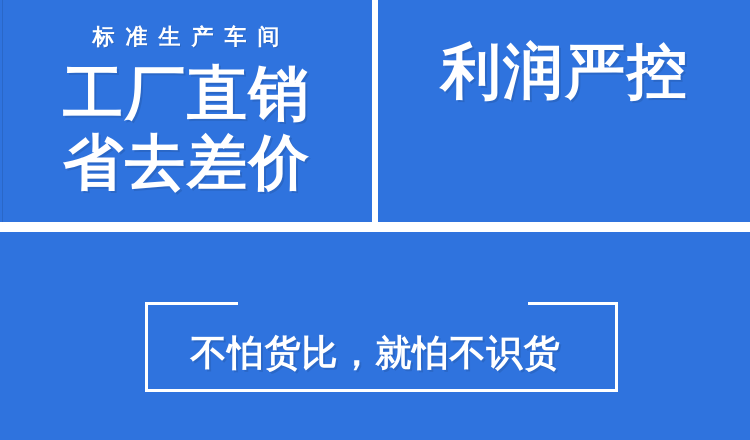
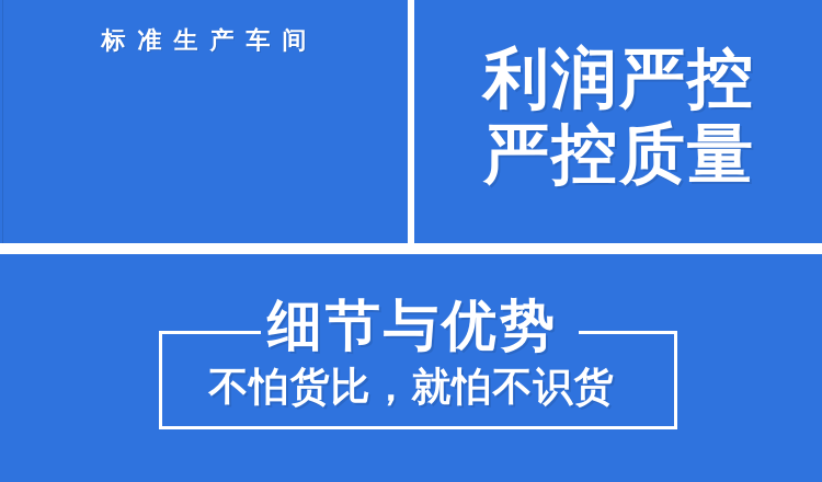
  标准生产车间
- 工厂直销
- 省去差价
  利润严控
+ 严控质量
+ 细节与优势
  不怕货比，就怕不识货
